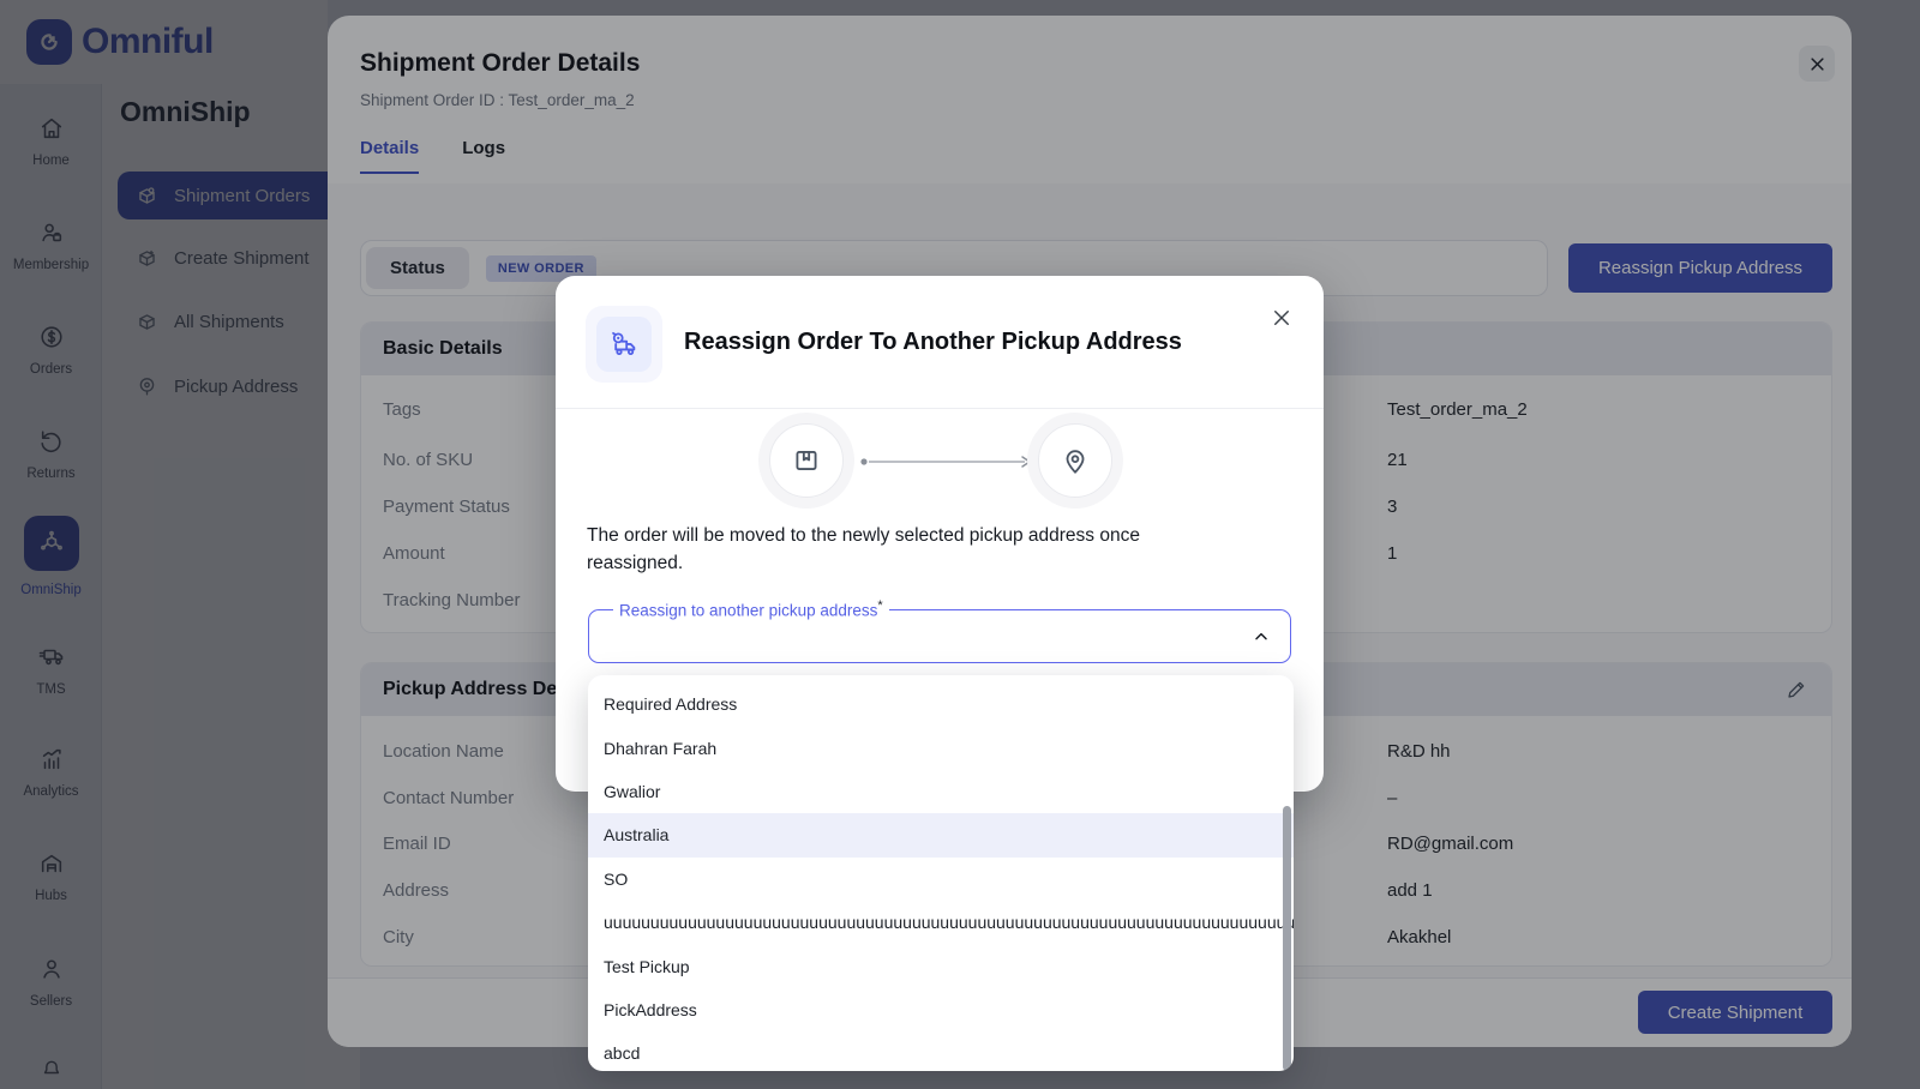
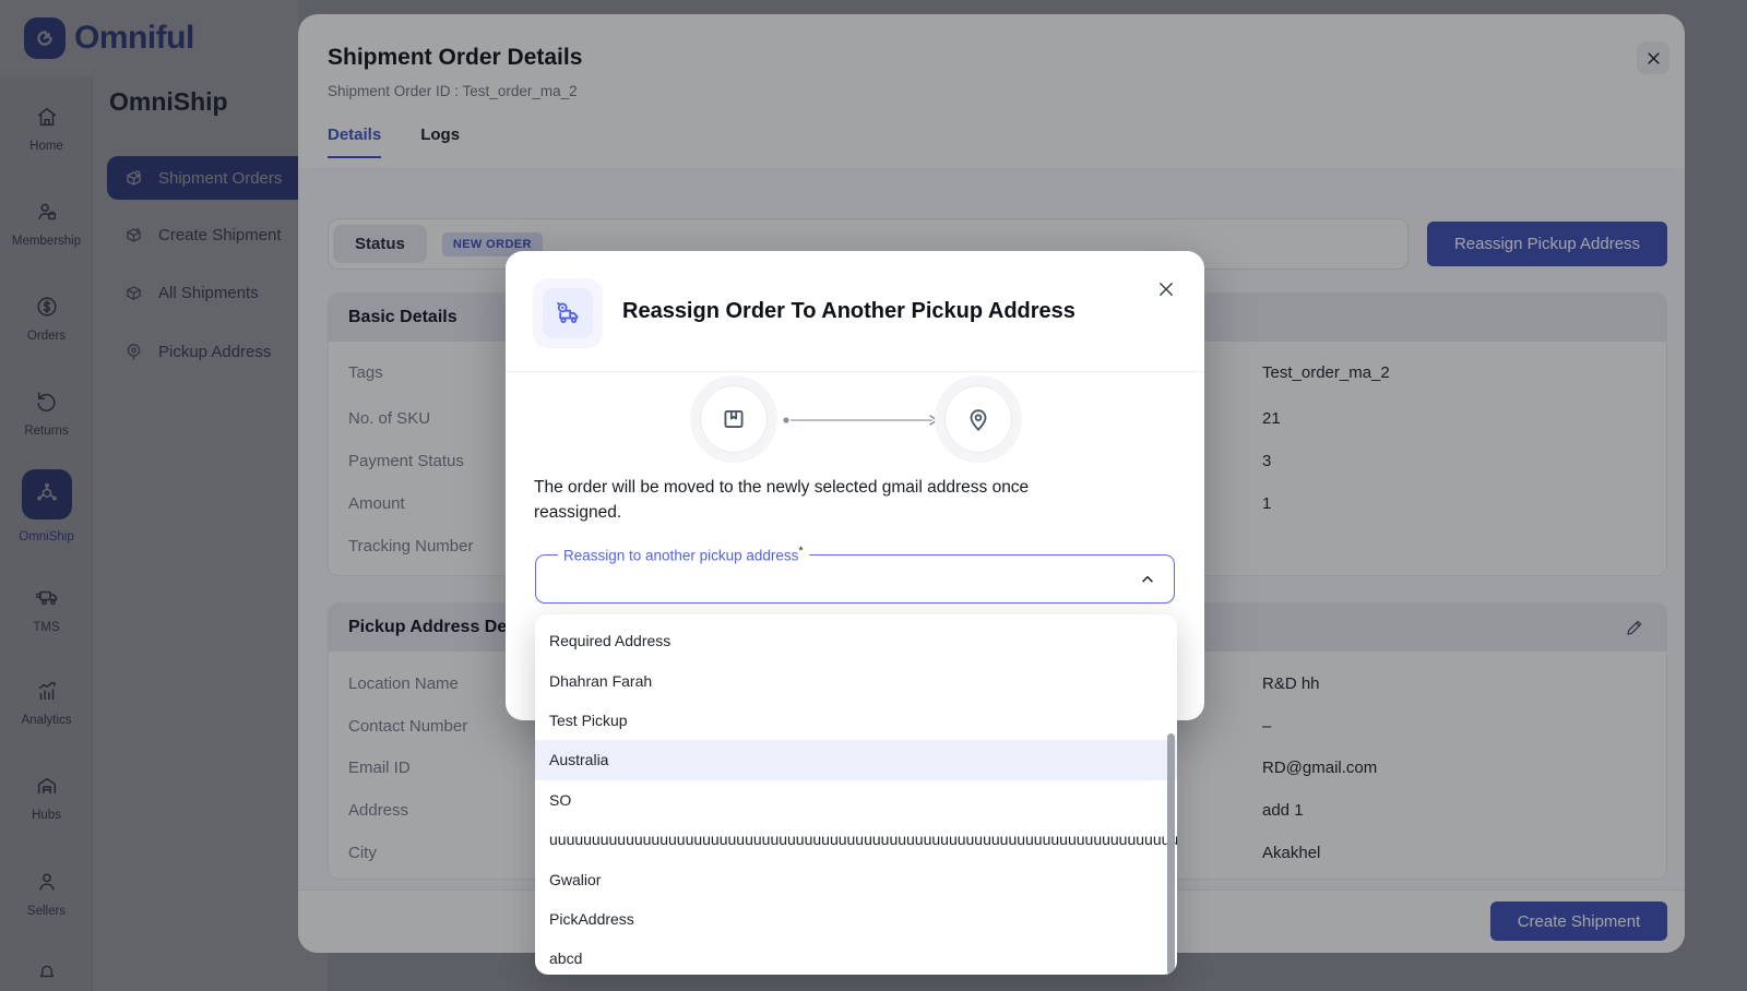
  Omniful
  Home
  Membership
  Orders
  Returns
  OmniShip
  TMS
  Analytics
  Hubs
  Sellers
  OmniShip
  Shipment Orders
  Create Shipment
  All Shipments
  Pickup Address
  Shipment Order Details
  Shipment Order ID : Test_order_ma_2
  Details
  Logs
  Status
  NEW ORDER
  Reassign Pickup Address
  Basic Details
  Tags
  Test_order_ma_2
  No. of SKU
  21
  Payment Status
  3
  Amount
  1
  Tracking Number
  Pickup Address De
  Location Name
  R&D hh
  Contact Number
  –
  Email ID
  RD@gmail.com
  Address
  add 1
  City
  Akakhel
  Create Shipment
  Reassign Order To Another Pickup Address
- The order will be moved to the newly selected pickup address once reassigned.
+ The order will be moved to the newly selected gmail address once reassigned.
  Reassign to another pickup address*
  Required Address
  Dhahran Farah
- Gwalior
+ Test Pickup
  Australia
  SO
  uuuuuuuuuuuuuuuuuuuuuuuuuuuuuuuuuuuuuuuuuuuuuuuuuuuuuuuuuuuuuuuuuuuuuuuuu
- Test Pickup
+ Gwalior
  PickAddress
  abcd
